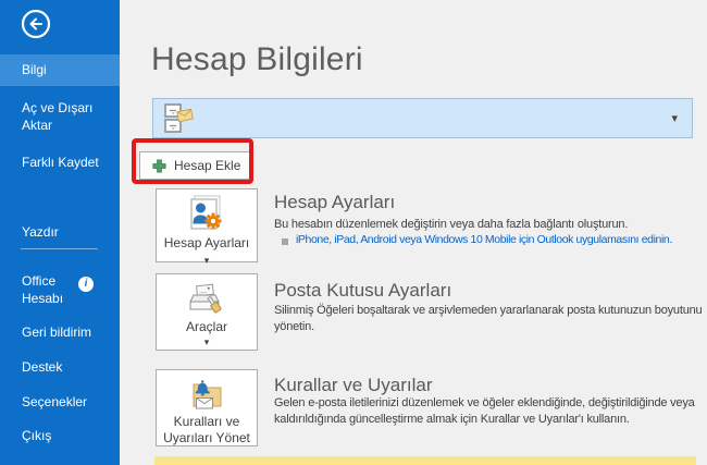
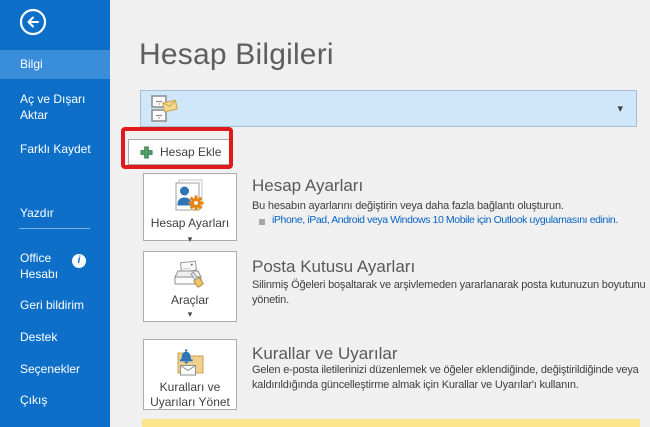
  Bilgi
  Aç ve Dışarı Aktar
  Farklı Kaydet
  Yazdır
  Office Hesabı
  i
  Geri bildirim
  Destek
  Seçenekler
  Çıkış
  Hesap Bilgileri
  ▾
  Hesap Ekle
  Hesap Ayarları ▾
  Hesap Ayarları
- Bu hesabın düzenlemek değiştirin veya daha fazla bağlantı oluşturun.
+ Bu hesabın ayarlarını değiştirin veya daha fazla bağlantı oluşturun.
  iPhone, iPad, Android veya Windows 10 Mobile için Outlook uygulamasını edinin.
  Araçlar
  ▾
  Posta Kutusu Ayarları
  Silinmiş Öğeleri boşaltarak ve arşivlemeden yararlanarak posta kutunuzun boyutunu yönetin.
  Kuralları ve Uyarıları Yönet
  Kurallar ve Uyarılar
  Gelen e-posta iletilerinizi düzenlemek ve öğeler eklendiğinde, değiştirildiğinde veya kaldırıldığında güncelleştirme almak için Kurallar ve Uyarılar'ı kullanın.
